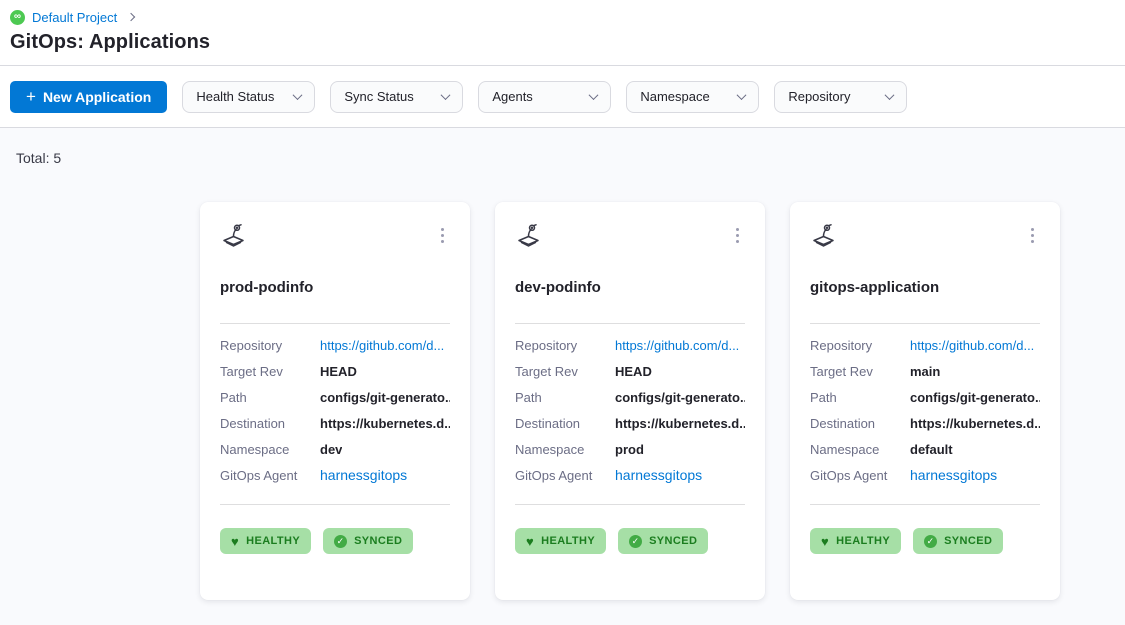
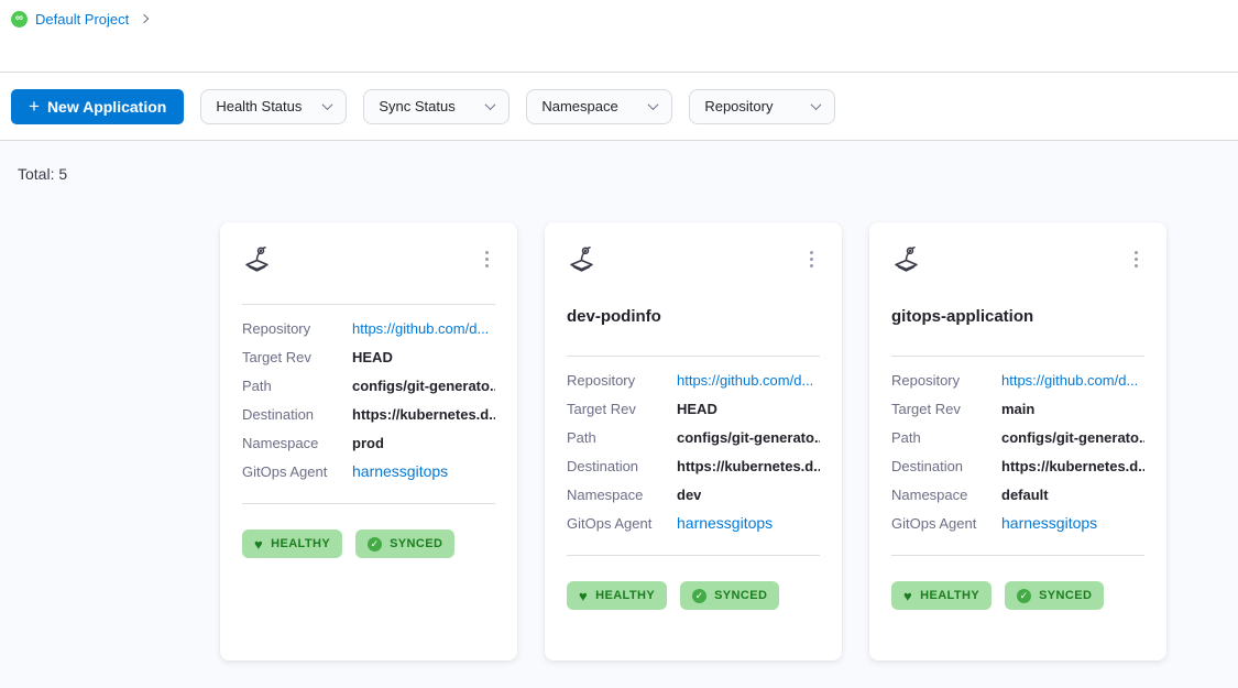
  ∞
  Default Project
- GitOps: Applications
  +
  New Application
  Health Status
  Sync Status
- Agents
  Namespace
  Repository
  Total: 5
- prod-podinfo
  Repository
  https://github.com/d...
  Target Rev
  HEAD
  Path
  configs/git-generato.
  Destination
  https://kubernetes.d..
  Namespace
- dev
+ prod
  GitOps Agent
  harnessgitops
  ♥
  HEALTHY
  ✓
  SYNCED
  dev-podinfo
  Repository
  https://github.com/d...
  Target Rev
  HEAD
  Path
  configs/git-generato.
  Destination
  https://kubernetes.d..
  Namespace
- prod
+ dev
  GitOps Agent
  harnessgitops
  ♥
  HEALTHY
  ✓
  SYNCED
  gitops-application
  Repository
  https://github.com/d...
  Target Rev
  main
  Path
  configs/git-generato.
  Destination
  https://kubernetes.d..
  Namespace
  default
  GitOps Agent
  harnessgitops
  ♥
  HEALTHY
  ✓
  SYNCED
